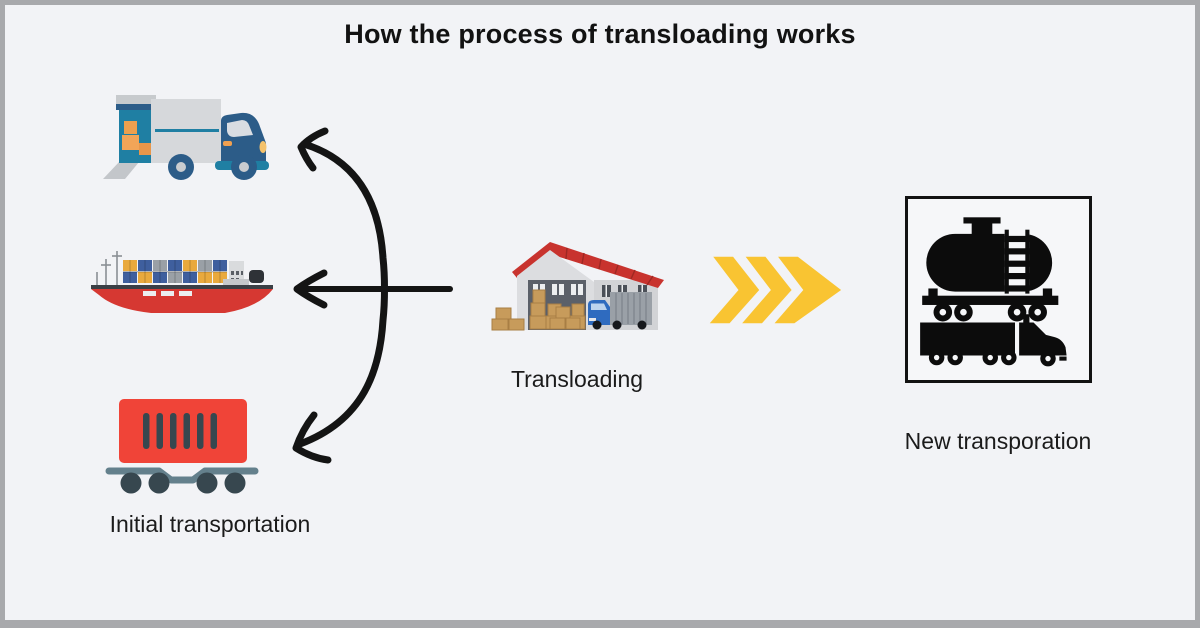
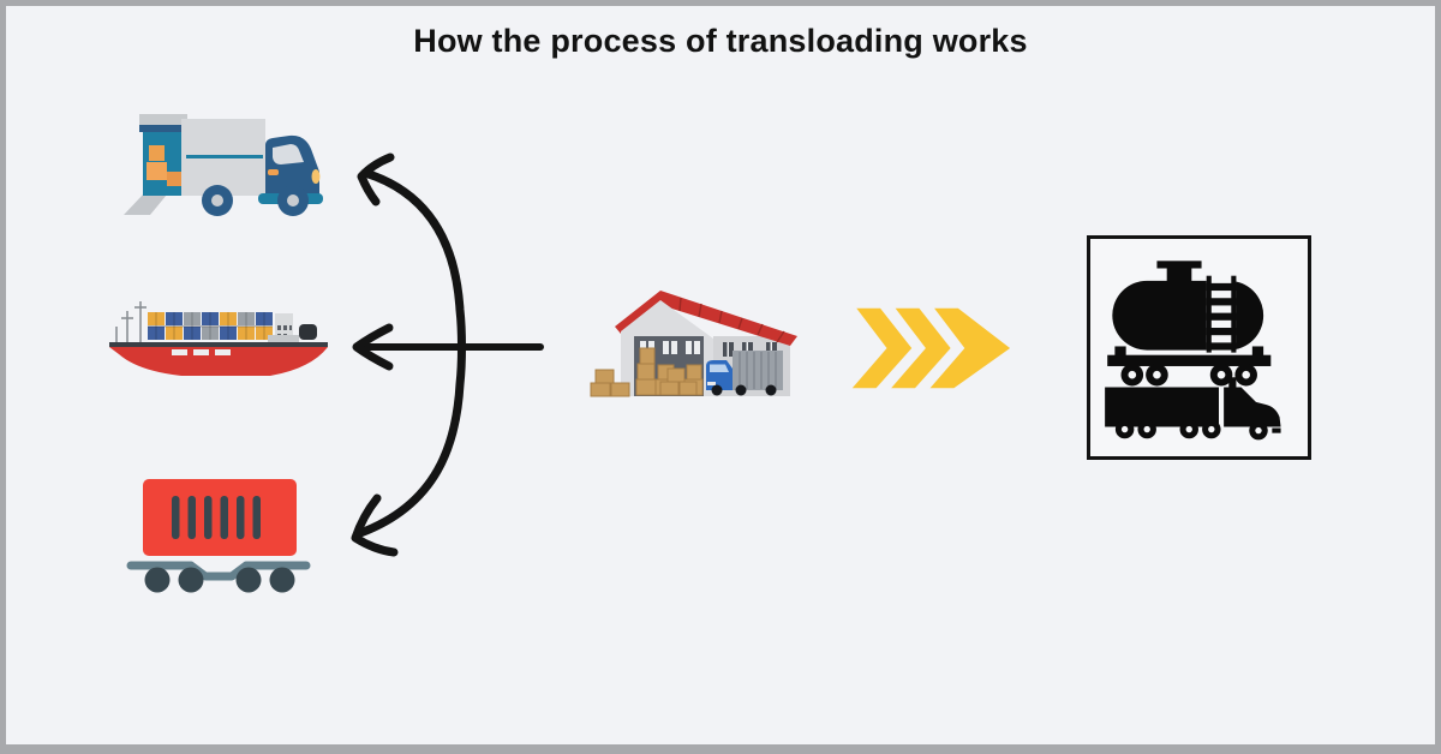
  How the process of transloading works
- Initial transportation
- Transloading
- New transporation
